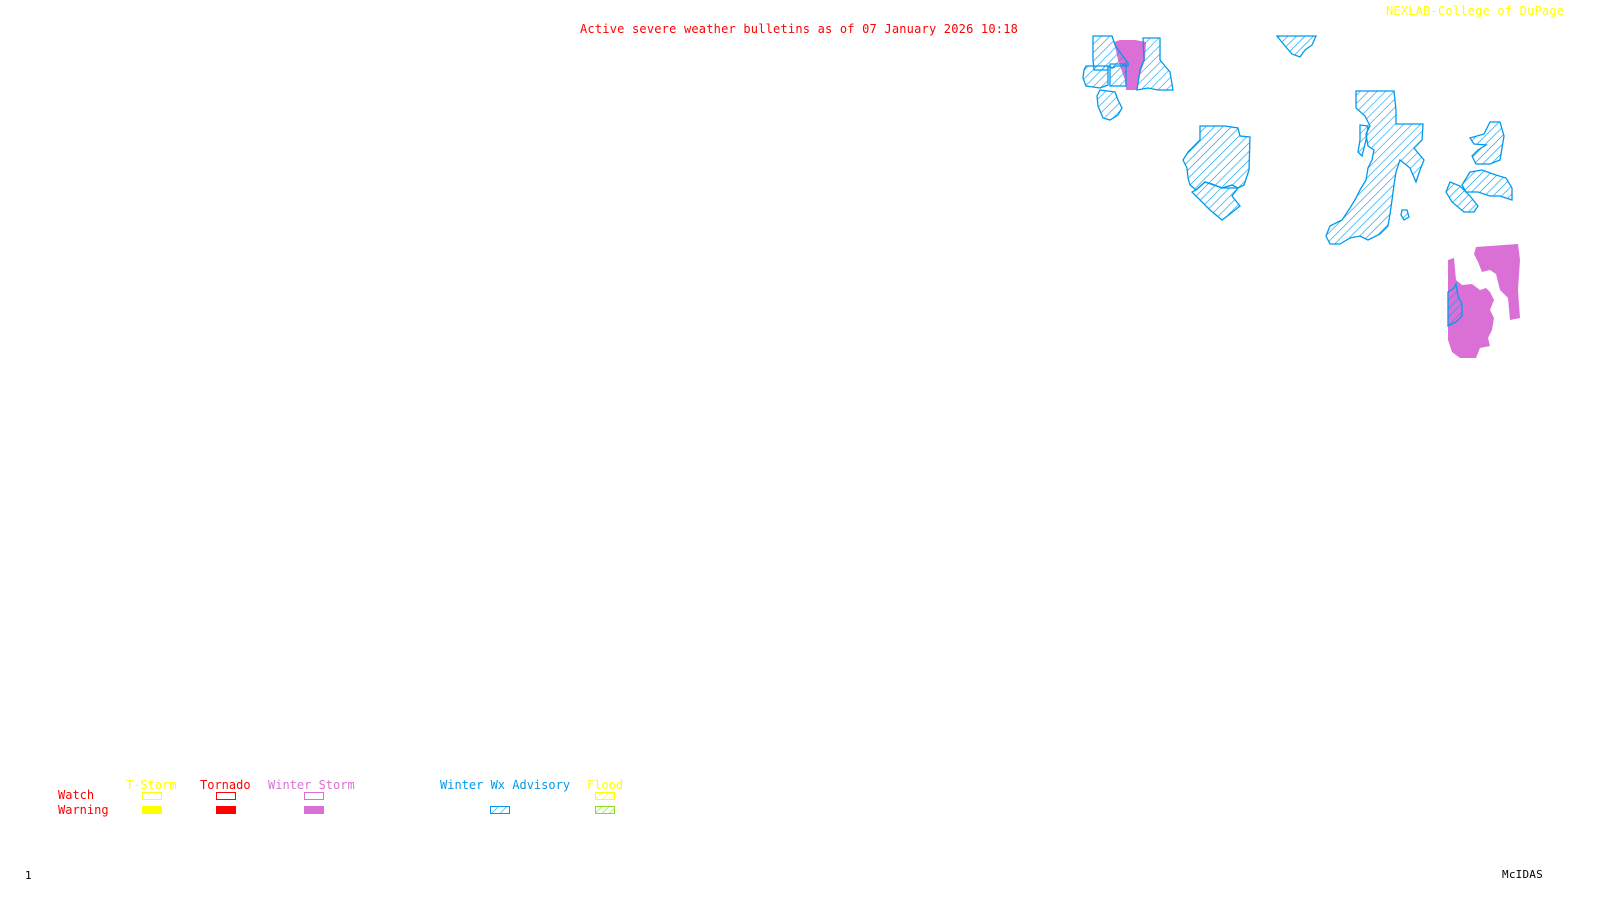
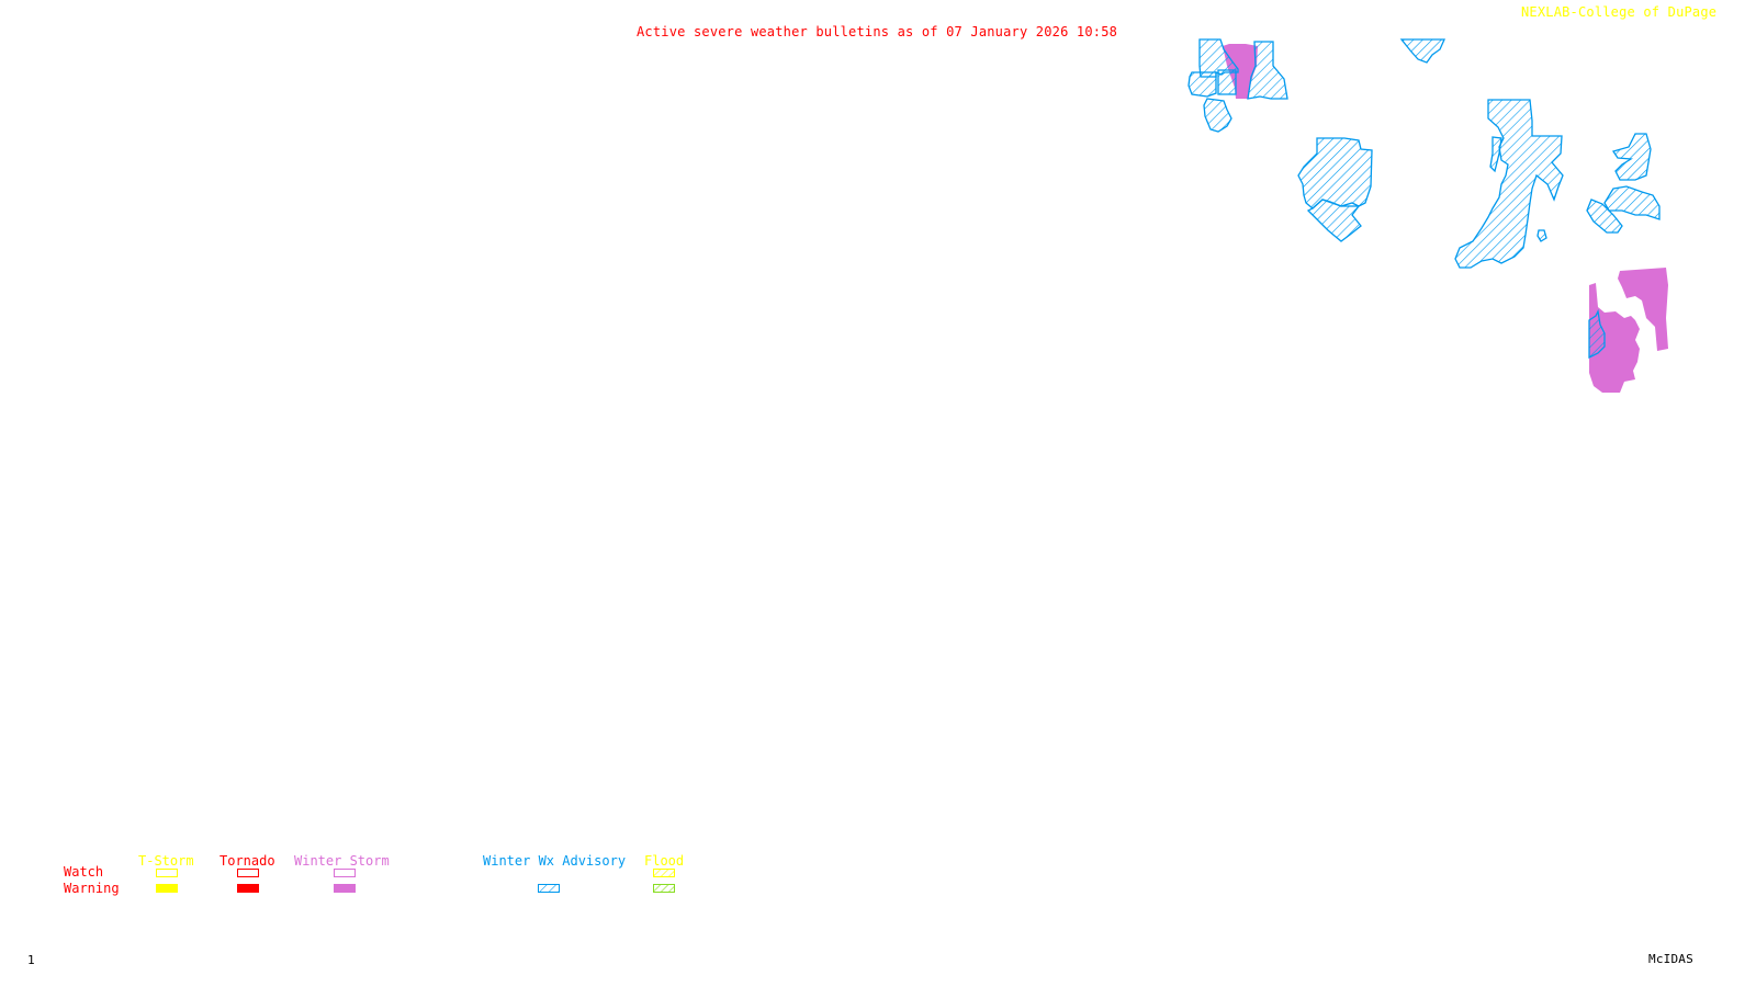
- Active severe weather bulletins as of 07 January 2026 10:18
+ Active severe weather bulletins as of 07 January 2026 10:58
  NEXLAB-College of DuPage
  Watch
  Warning
  T-Storm
  Tornado
  Winter Storm
  Winter Wx Advisory
  Flood
  1
  McIDAS
